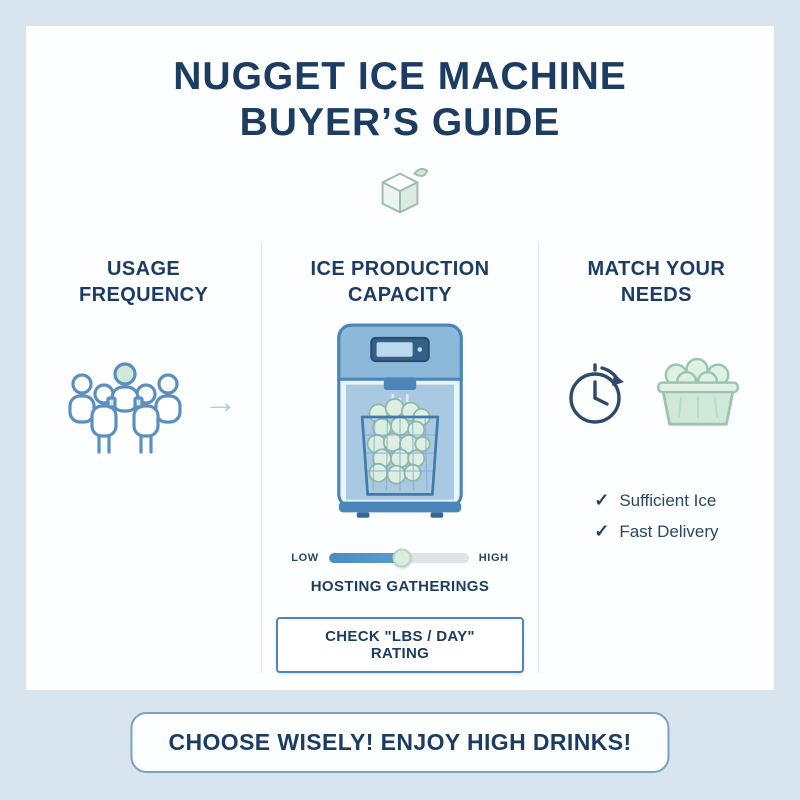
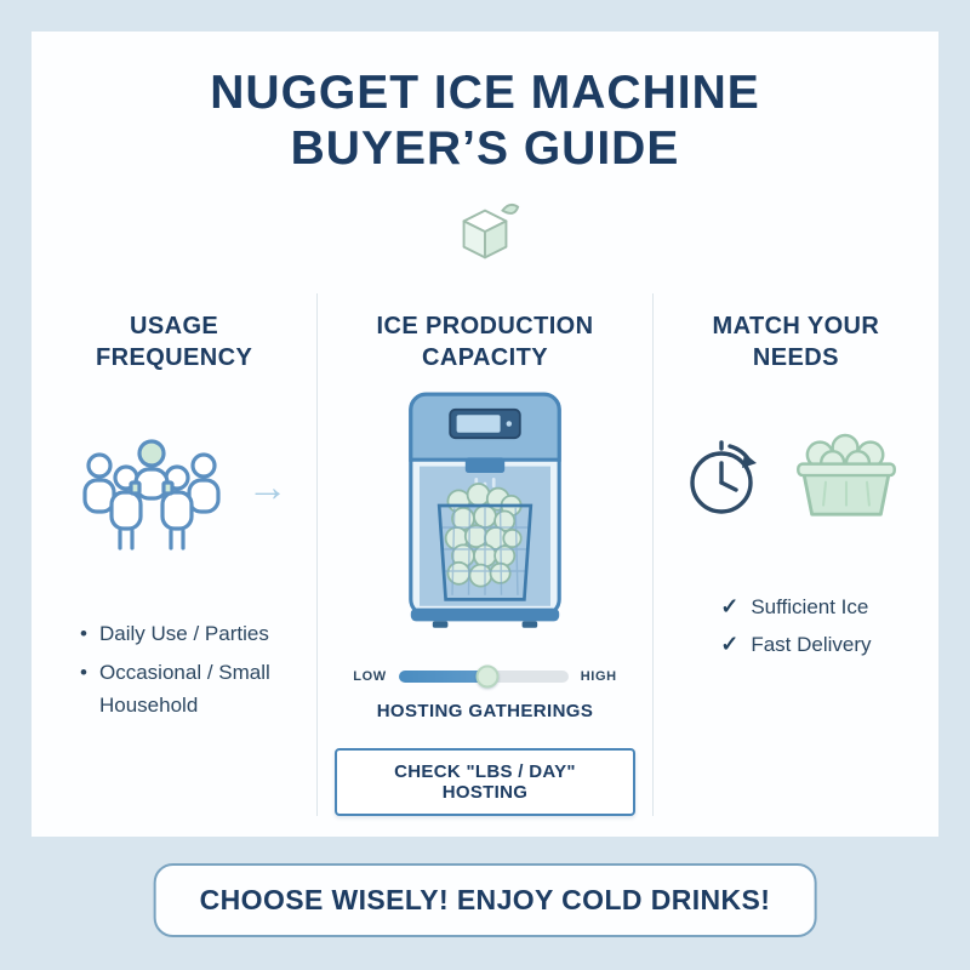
  NUGGET ICE MACHINE
  BUYER’S GUIDE
  USAGE
  FREQUENCY
  →
+ Daily Use / Parties
+ Occasional / Small Household
  ICE PRODUCTION
  CAPACITY
  LOW
  HIGH
  HOSTING GATHERINGS
- CHECK "LBS / DAY" RATING
+ CHECK "LBS / DAY" HOSTING
  MATCH YOUR
  NEEDS
  ✓
  Sufficient Ice
  ✓
  Fast Delivery
- CHOOSE WISELY! ENJOY HIGH DRINKS!
+ CHOOSE WISELY! ENJOY COLD DRINKS!
